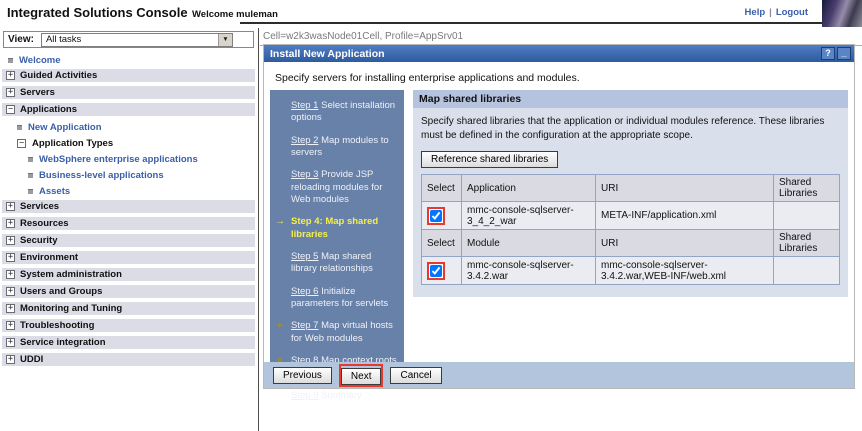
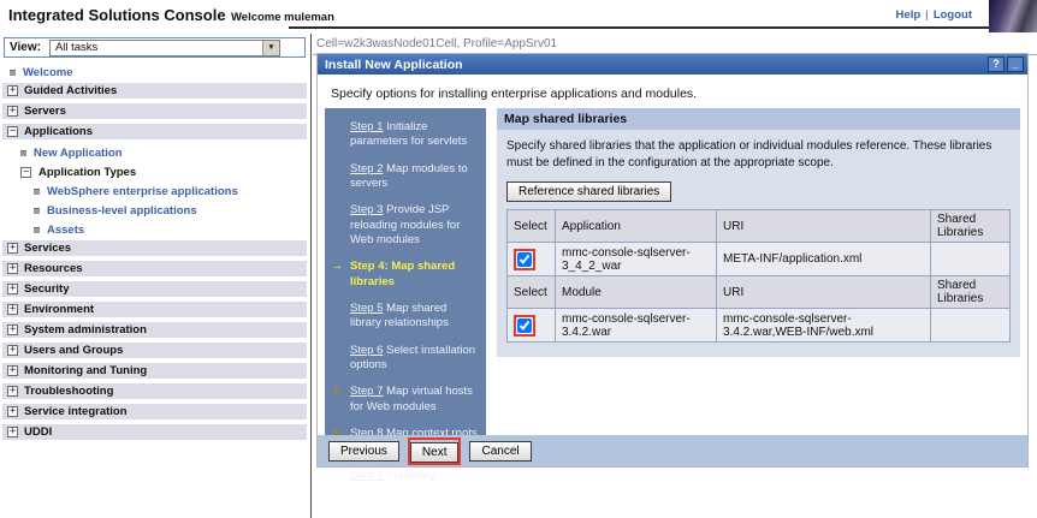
  Integrated Solutions Console
  Welcome muleman
  Help | Logout
  View:
  All tasks
  Welcome
  +
  Guided Activities
  +
  Servers
  −
  Applications
  New Application
  −
  Application Types
  WebSphere enterprise applications
  Business-level applications
  Assets
  +
  Services
  +
  Resources
  +
  Security
  +
  Environment
  +
  System administration
  +
  Users and Groups
  +
  Monitoring and Tuning
  +
  Troubleshooting
  +
  Service integration
  +
  UDDI
  Cell=w2k3wasNode01Cell, Profile=AppSrv01
  Install New Application
  ?
  _
- Specify servers for installing enterprise applications and modules.
+ Specify options for installing enterprise applications and modules.
- Step 1 Select installation options
+ Step 1 Initialize parameters for servlets
  Step 2 Map modules to servers
  Step 3 Provide JSP reloading modules for Web modules
  →
  Step 4: Map shared libraries
  Step 5 Map shared library relationships
- Step 6 Initialize parameters for servlets
+ Step 6 Select installation options
  ✦
  Step 7 Map virtual hosts for Web modules
  Map shared libraries
  Specify shared libraries that the application or individual modules reference. These libraries must be defined in the configuration at the appropriate scope.
  Reference shared libraries
  Select	Application	URI	Shared Libraries
  	mmc-console-sqlserver-3_4_2_war	META-INF/application.xml
  Select	Module	URI	Shared Libraries
  	mmc-console-sqlserver-3.4.2.war	mmc-console-sqlserver-3.4.2.war,WEB-INF/web.xml
  Previous
  Next
  Cancel
